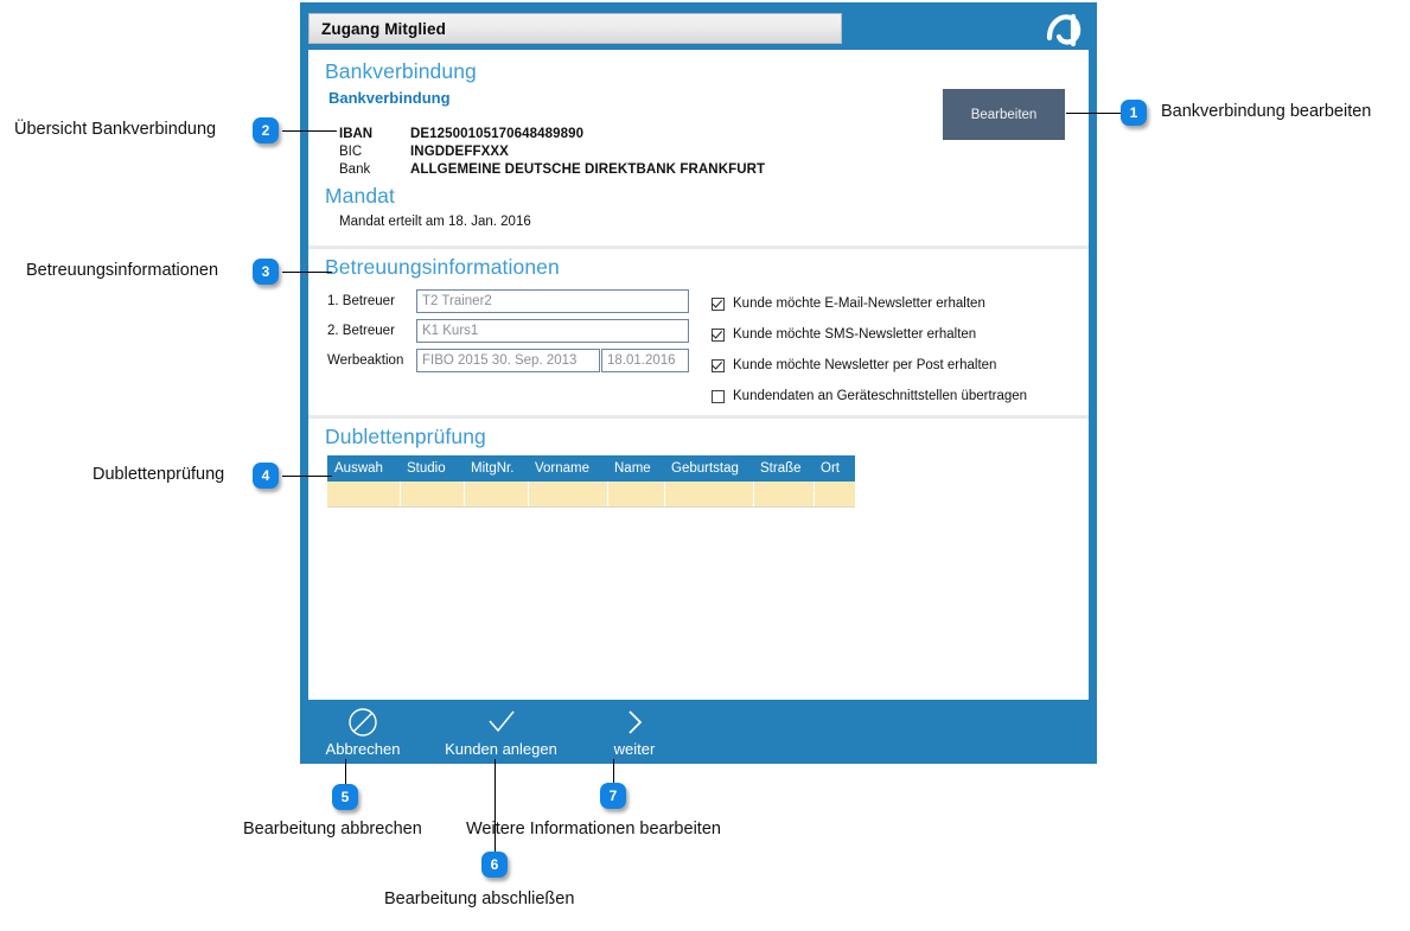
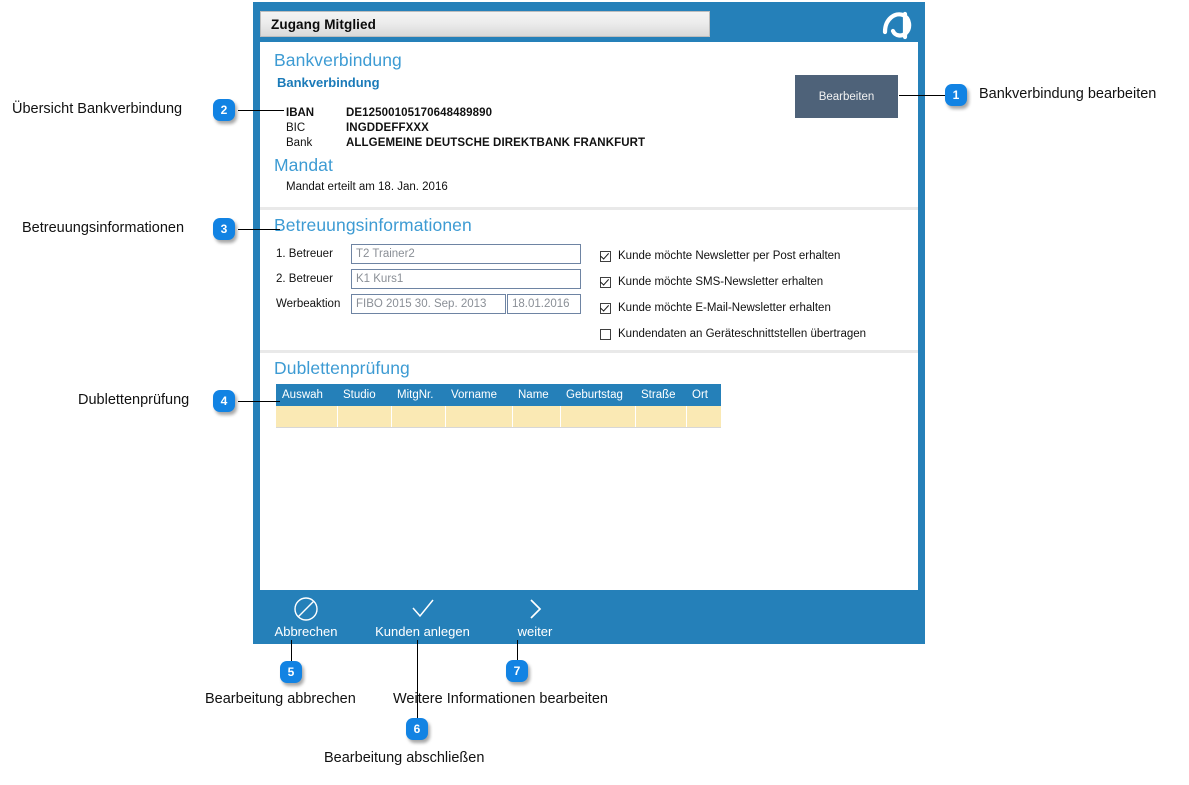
  Zugang Mitglied
  Bankverbindung
  Bankverbindung
  IBAN
  DE12500105170648489890
  BIC
  INGDDEFFXXX
  Bank
  ALLGEMEINE DEUTSCHE DIREKTBANK FRANKFURT
  Mandat
  Mandat erteilt am 18. Jan. 2016
  Bearbeiten
  Betreuungsinformationen
  1. Betreuer
  T2 Trainer2
  2. Betreuer
  K1 Kurs1
  Werbeaktion
  FIBO 2015 30. Sep. 2013
  18.01.2016
- Kunde möchte E-Mail-Newsletter erhalten
+ Kunde möchte Newsletter per Post erhalten
  Kunde möchte SMS-Newsletter erhalten
- Kunde möchte Newsletter per Post erhalten
+ Kunde möchte E-Mail-Newsletter erhalten
  Kundendaten an Geräteschnittstellen übertragen
  Dublettenprüfung
  Auswah	Studio	MitgNr.	Vorname	Name	Geburtstag	Straße	Ort
  Abbrechen
  Kunden anlegen
  weiter
  1
  Bankverbindung bearbeiten
  2
  Übersicht Bankverbindung
  3
  Betreuungsinformationen
  4
  Dublettenprüfung
  5
  Bearbeitung abbrechen
  6
  Bearbeitung abschließen
  7
  Weitere Informationen bearbeiten
